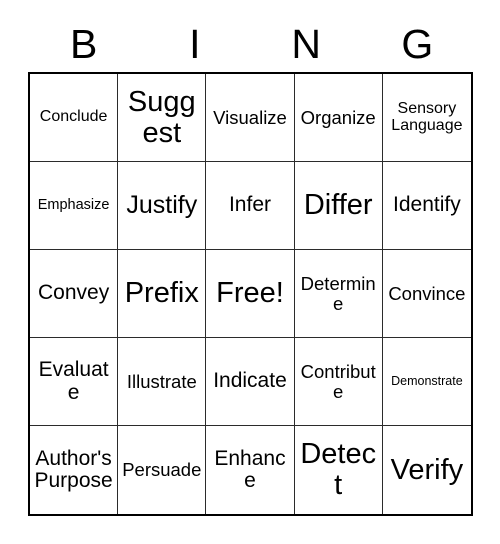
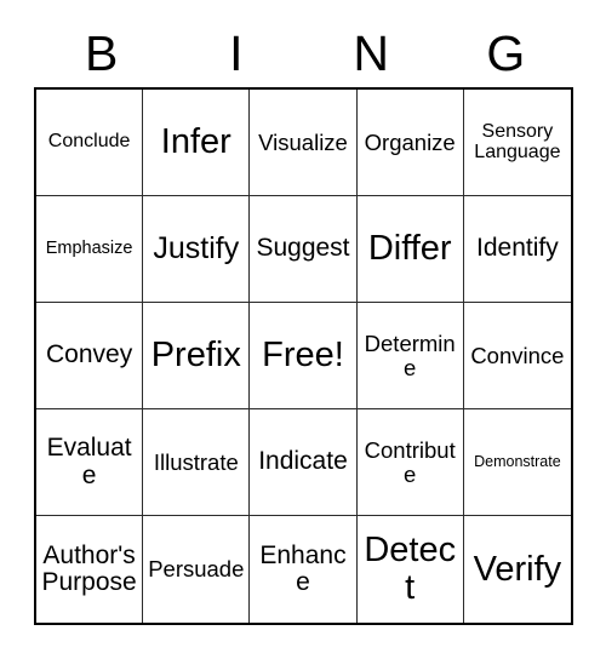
  B
  I
  N
  G
  Conclude
- Suggest
+ Infer
  Visualize
  Organize
  Sensory Language
  Emphasize
  Justify
- Infer
+ Suggest
  Differ
  Identify
  Convey
  Prefix
  Free!
  Determine
  Convince
  Evaluate
  Illustrate
  Indicate
  Contribute
  Demonstrate
  Author's Purpose
  Persuade
  Enhance
  Detect
  Verify
